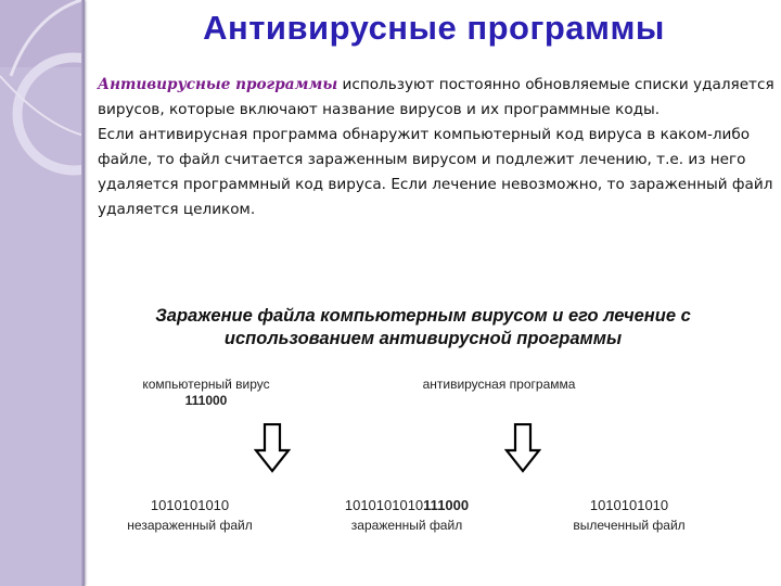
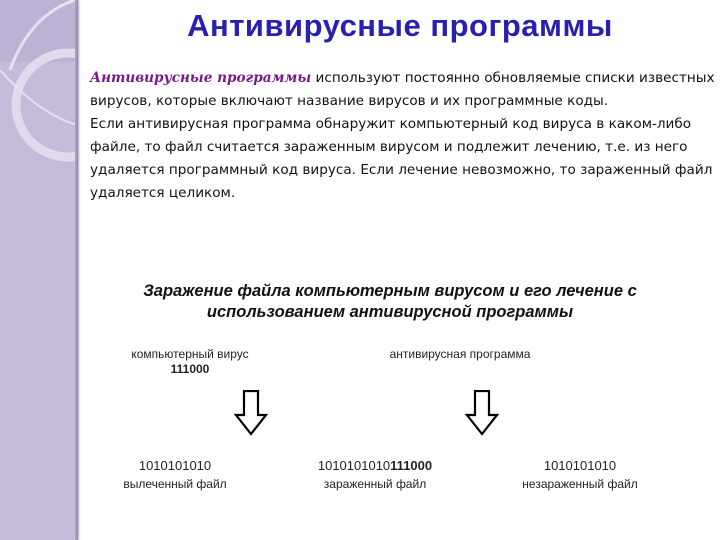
  Антивирусные программы
- Антивирусные программы используют постоянно обновляемые списки удаляется вирусов, которые включают название вирусов и их программные коды.
+ Антивирусные программы используют постоянно обновляемые списки известных вирусов, которые включают название вирусов и их программные коды.
  Если антивирусная программа обнаружит компьютерный код вируса в каком-либо файле, то файл считается зараженным вирусом и подлежит лечению, т.е. из него удаляется программный код вируса. Если лечение невозможно, то зараженный файл удаляется целиком.
  Заражение файла компьютерным вирусом и его лечение с использованием антивирусной программы
  компьютерный вирус
  111000
  антивирусная программа
  1010101010
- незараженный файл
+ вылеченный файл
  1010101010111000
  зараженный файл
  1010101010
- вылеченный файл
+ незараженный файл
